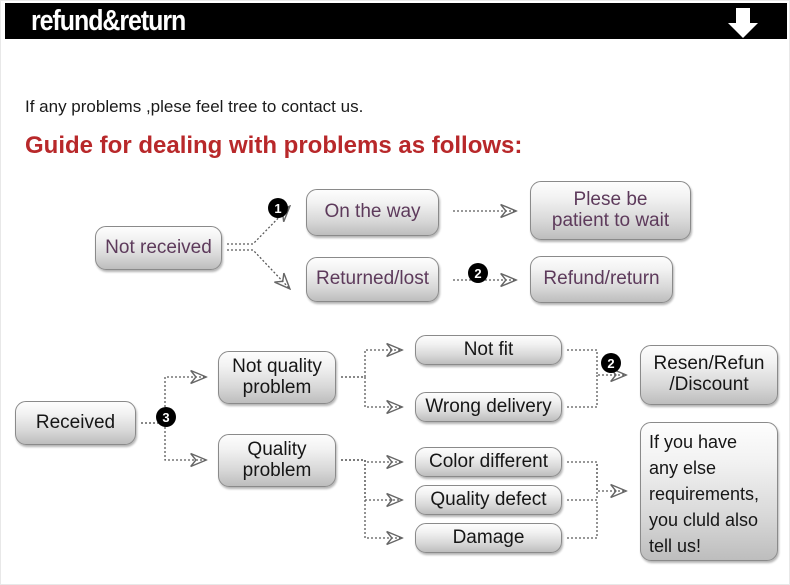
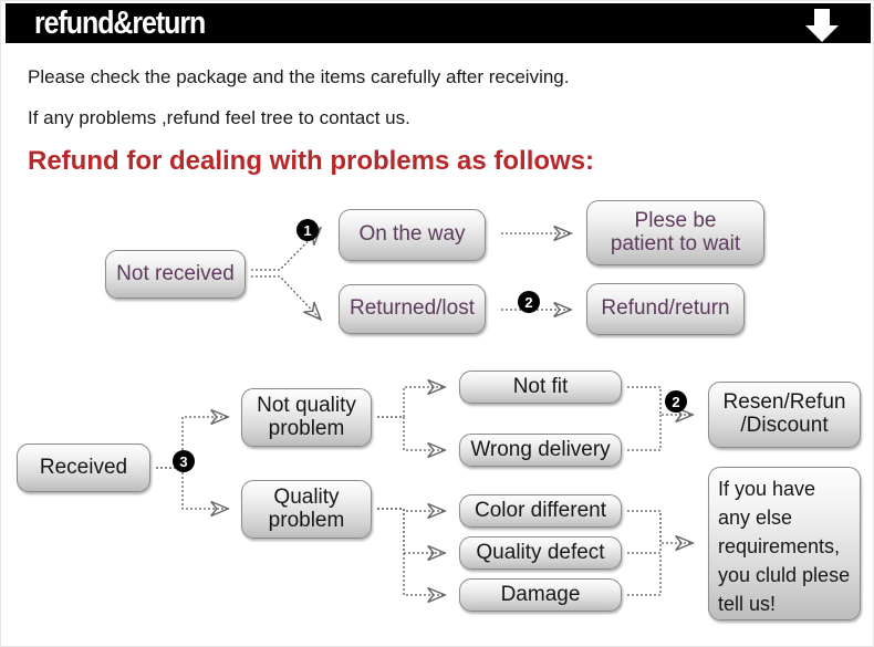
  refund&return
+ Please check the package and the items carefully after receiving.
- If any problems ,plese feel tree to contact us.
+ If any problems ,refund feel tree to contact us.
- Guide for dealing with problems as follows:
+ Refund for dealing with problems as follows:
  Not received
  On the way
  Returned/lost
  Plese be
  patient to wait
  Refund/return
  1
  2
  Received
  Not quality
  problem
  Quality
  problem
  Not fit
  Wrong delivery
  Color different
  Quality defect
  Damage
  Resen/Refun
  /Discount
- If you have any else requirements, you cluld also tell us!
+ If you have any else requirements, you cluld plese tell us!
  3
  2
